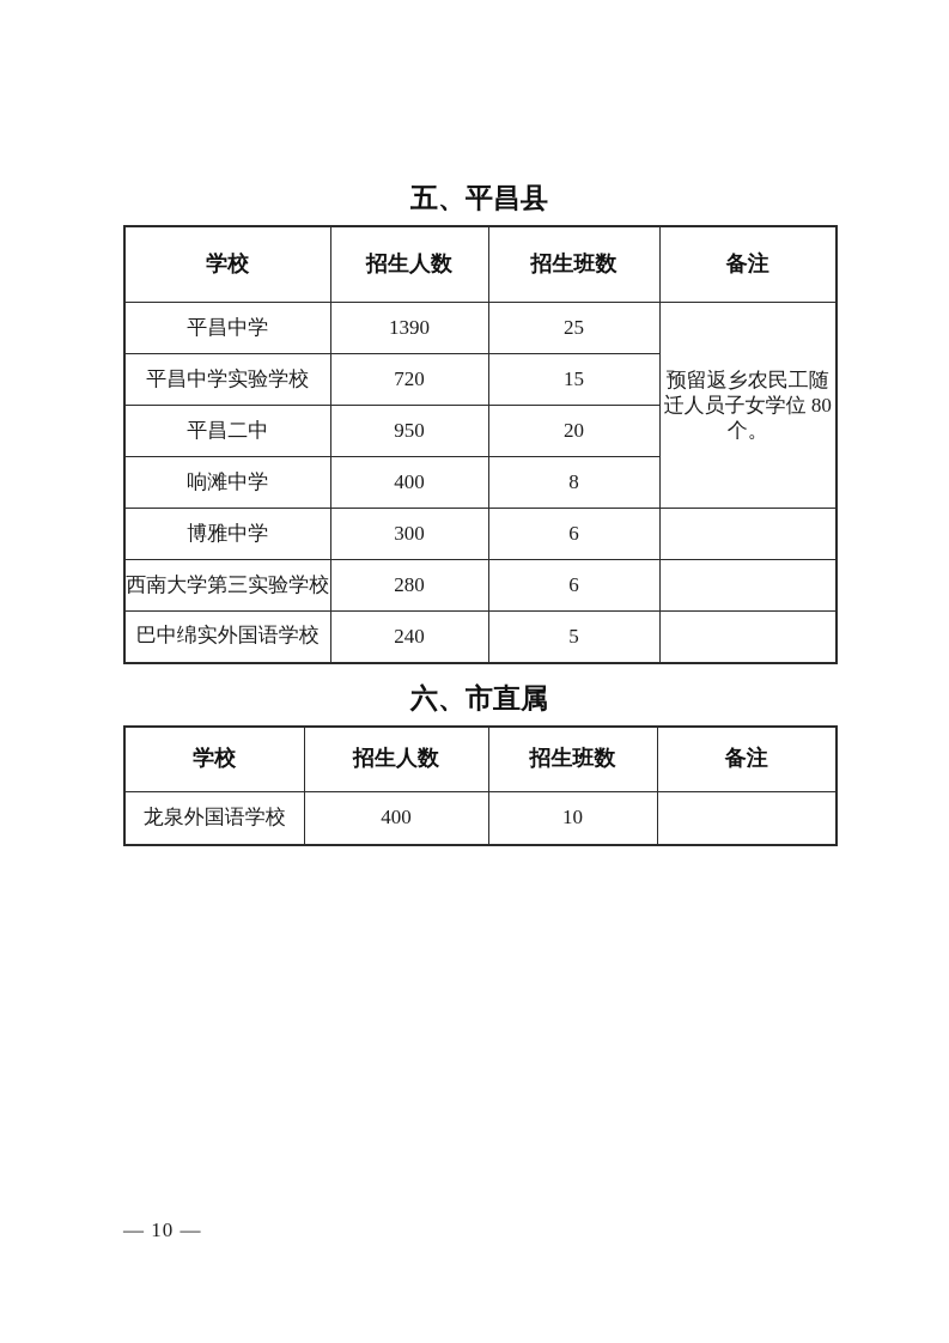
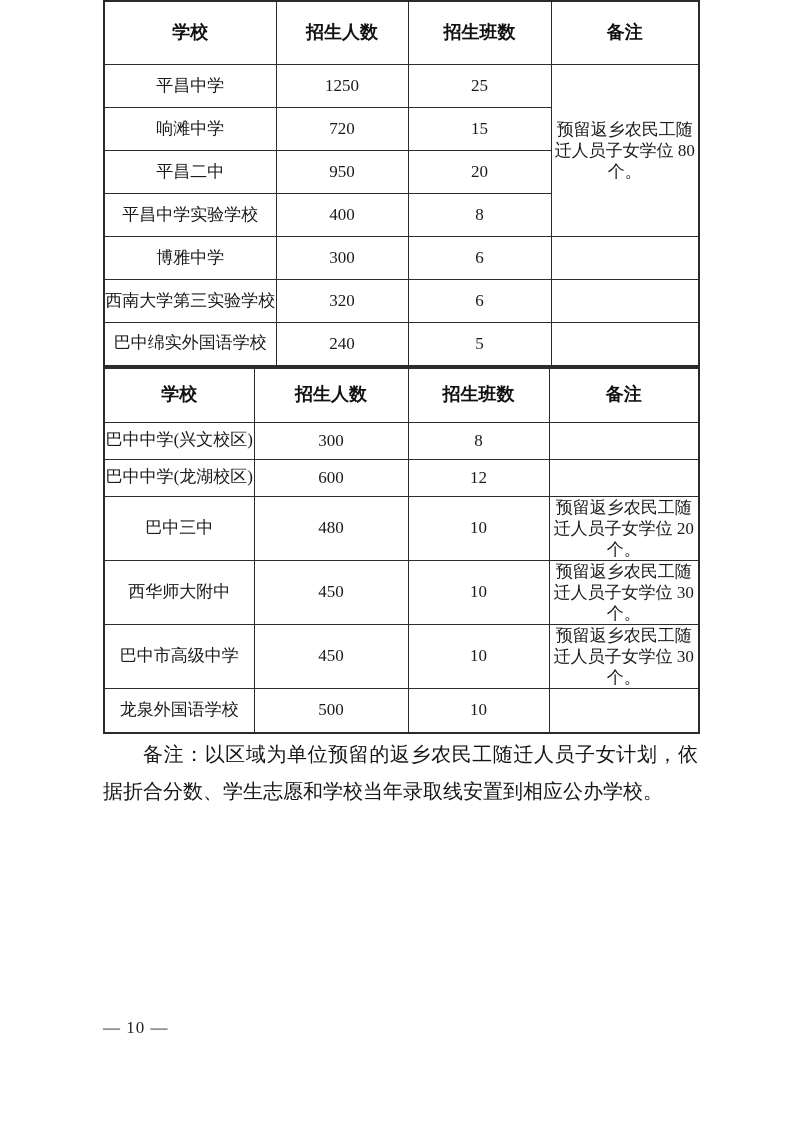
- 五、平昌县
  学校	招生人数	招生班数	备注
- 平昌中学	1390	25	预留返乡农民工随迁人员子女学位 80 个。
+ 平昌中学	1250	25	预留返乡农民工随迁人员子女学位 80 个。
- 平昌中学实验学校	720	15
+ 响滩中学	720	15
  平昌二中	950	20
- 响滩中学	400	8
+ 平昌中学实验学校	400	8
  博雅中学	300	6
- 西南大学第三实验学校	280	6
+ 西南大学第三实验学校	320	6
  巴中绵实外国语学校	240	5
- 六、市直属
  学校	招生人数	招生班数	备注
+ 巴中中学(兴文校区)	300	8
+ 巴中中学(龙湖校区)	600	12
+ 巴中三中	480	10	预留返乡农民工随迁人员子女学位 20 个。
+ 西华师大附中	450	10	预留返乡农民工随迁人员子女学位 30 个。
+ 巴中市高级中学	450	10	预留返乡农民工随迁人员子女学位 30 个。
- 龙泉外国语学校	400	10
+ 龙泉外国语学校	500	10
+ 备注：以区域为单位预留的返乡农民工随迁人员子女计划，依据折合分数、学生志愿和学校当年录取线安置到相应公办学校。
  — 10 —
